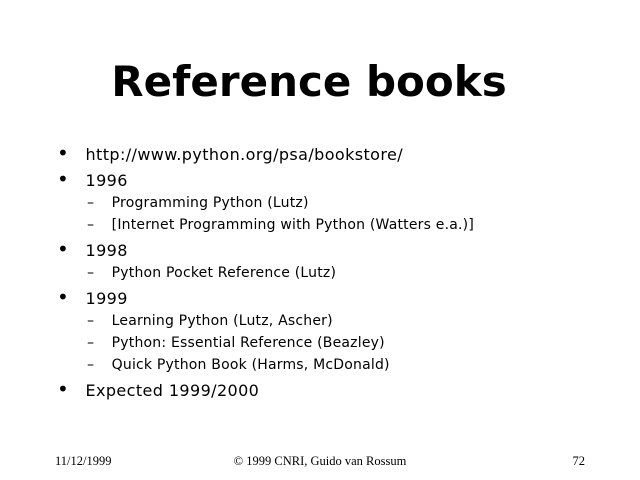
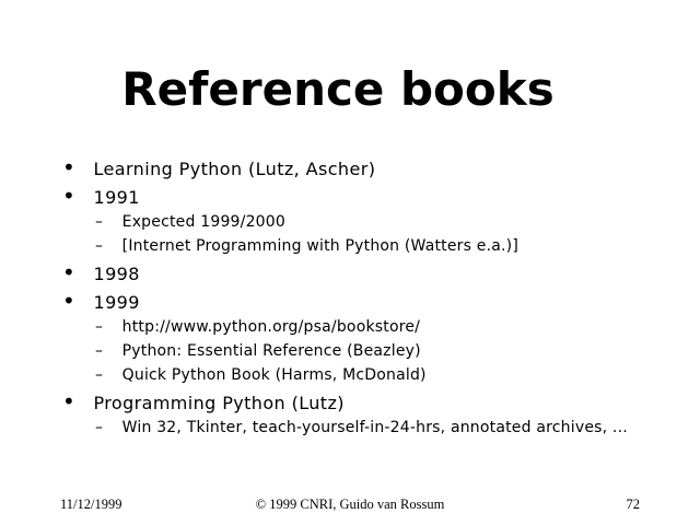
  Reference books
- • http://www.python.org/psa/bookstore/
+ • Learning Python (Lutz, Ascher)
- • 1996
+ • 1991
- – Programming Python (Lutz)
+ – Expected 1999/2000
  – [Internet Programming with Python (Watters e.a.)]
  • 1998
- – Python Pocket Reference (Lutz)
  • 1999
- – Learning Python (Lutz, Ascher)
+ – http://www.python.org/psa/bookstore/
  – Python: Essential Reference (Beazley)
  – Quick Python Book (Harms, McDonald)
- • Expected 1999/2000
+ • Programming Python (Lutz)
+ – Win 32, Tkinter, teach-yourself-in-24-hrs, annotated archives, ...
  11/12/1999
  © 1999 CNRI, Guido van Rossum
  72
